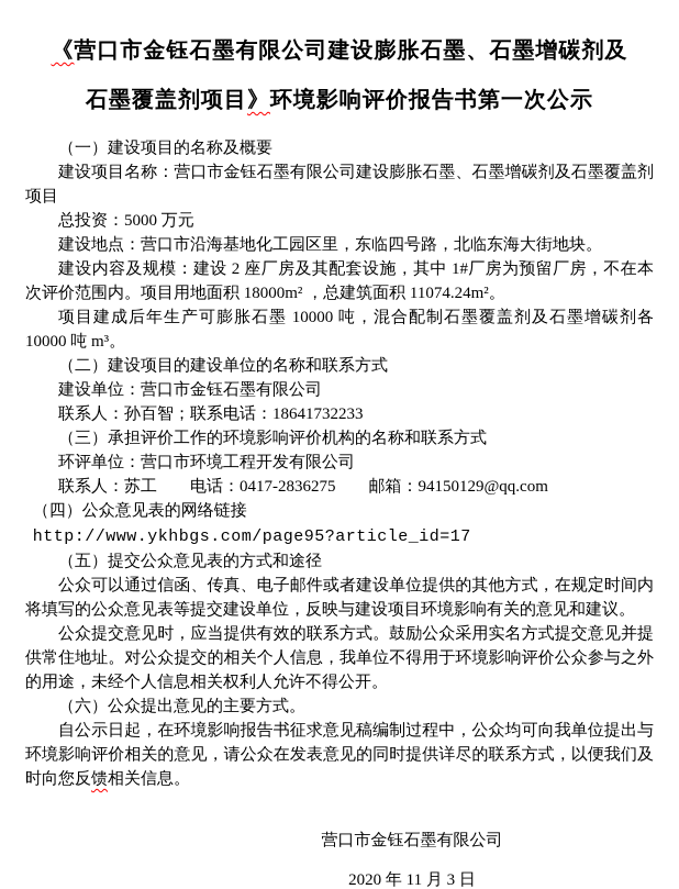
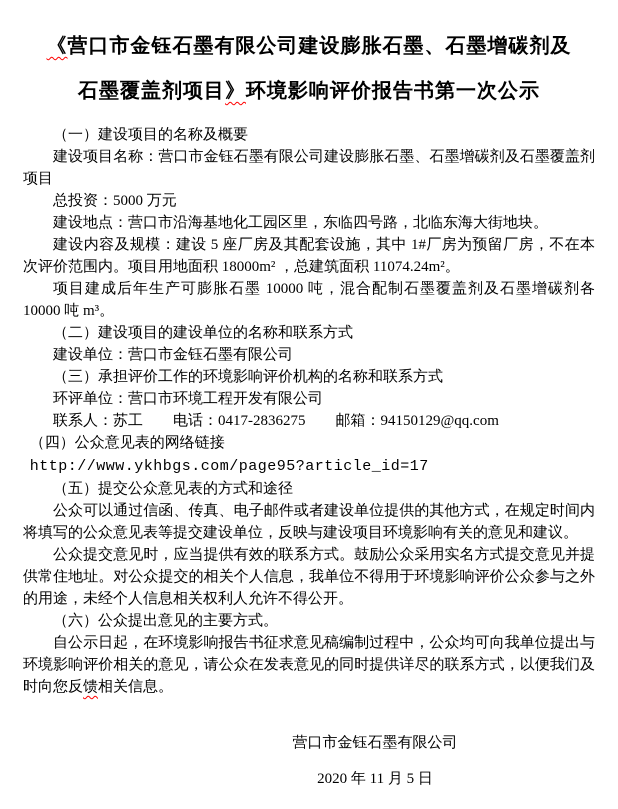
  《营口市金钰石墨有限公司建设膨胀石墨、石墨增碳剂及
  石墨覆盖剂项目》环境影响评价报告书第一次公示
  （一）建设项目的名称及概要
  建设项目名称：营口市金钰石墨有限公司建设膨胀石墨、石墨增碳剂及石墨覆盖剂项目
  总投资：5000 万元
  建设地点：营口市沿海基地化工园区里，东临四号路，北临东海大街地块。
- 建设内容及规模：建设 2 座厂房及其配套设施，其中 1#厂房为预留厂房，不在本次评价范围内。项目用地面积 18000m² ，总建筑面积 11074.24m²。
+ 建设内容及规模：建设 5 座厂房及其配套设施，其中 1#厂房为预留厂房，不在本次评价范围内。项目用地面积 18000m² ，总建筑面积 11074.24m²。
  项目建成后年生产可膨胀石墨 10000 吨，混合配制石墨覆盖剂及石墨增碳剂各 10000 吨 m³。
  （二）建设项目的建设单位的名称和联系方式
  建设单位：营口市金钰石墨有限公司
- 联系人：孙百智；联系电话：18641732233
  （三）承担评价工作的环境影响评价机构的名称和联系方式
  环评单位：营口市环境工程开发有限公司
  联系人：苏工 电话：0417-2836275 邮箱：94150129@qq.com
  （四）公众意见表的网络链接
  http://www.ykhbgs.com/page95?article_id=17
  （五）提交公众意见表的方式和途径
  公众可以通过信函、传真、电子邮件或者建设单位提供的其他方式，在规定时间内将填写的公众意见表等提交建设单位，反映与建设项目环境影响有关的意见和建议。
  公众提交意见时，应当提供有效的联系方式。鼓励公众采用实名方式提交意见并提供常住地址。对公众提交的相关个人信息，我单位不得用于环境影响评价公众参与之外的用途，未经个人信息相关权利人允许不得公开。
  （六）公众提出意见的主要方式。
  自公示日起，在环境影响报告书征求意见稿编制过程中，公众均可向我单位提出与环境影响评价相关的意见，请公众在发表意见的同时提供详尽的联系方式，以便我们及时向您反馈相关信息。
  营口市金钰石墨有限公司
- 2020 年 11 月 3 日
+ 2020 年 11 月 5 日
